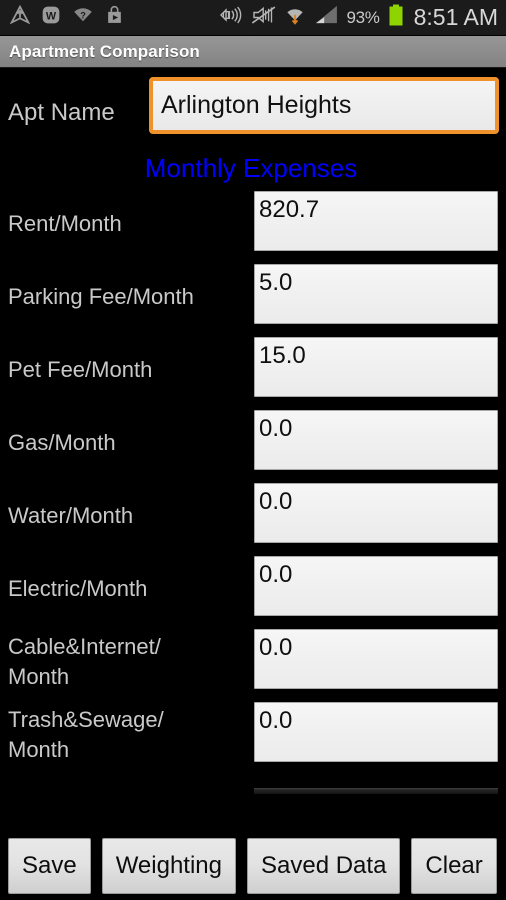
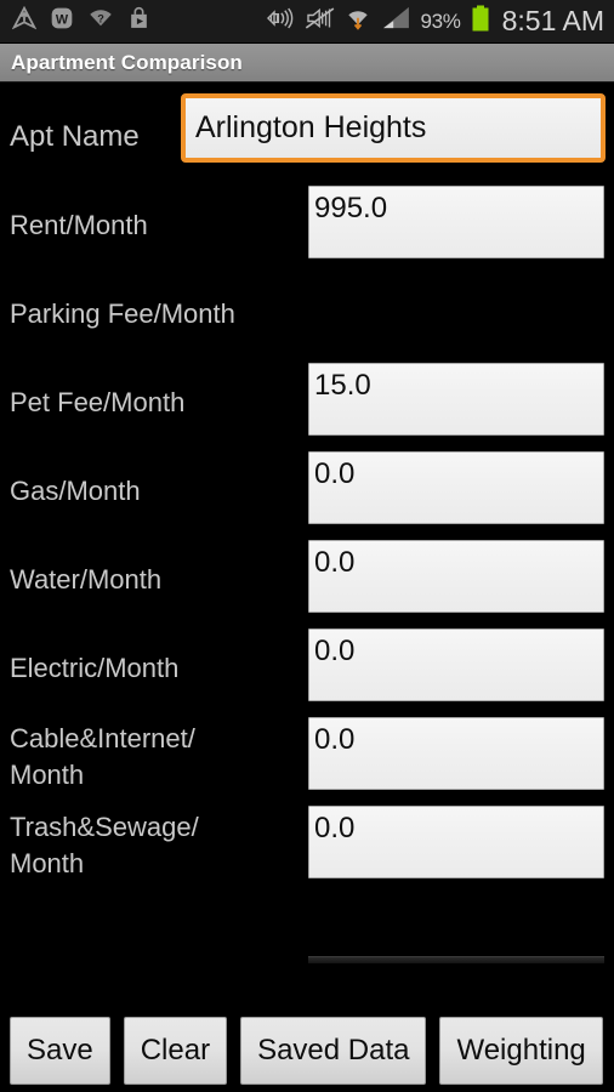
  W
  ?
  93%
  8:51 AM
  Apartment Comparison
  Apt Name
  Arlington Heights
- Monthly Expenses
  Rent/Month
- 820.7
+ 995.0
  Parking Fee/Month
- 5.0
  Pet Fee/Month
  15.0
  Gas/Month
  0.0
  Water/Month
  0.0
  Electric/Month
  0.0
  Cable&Internet/
  Month
  0.0
  Trash&Sewage/
  Month
  0.0
  Save
- Weighting
+ Clear
  Saved Data
- Clear
+ Weighting
